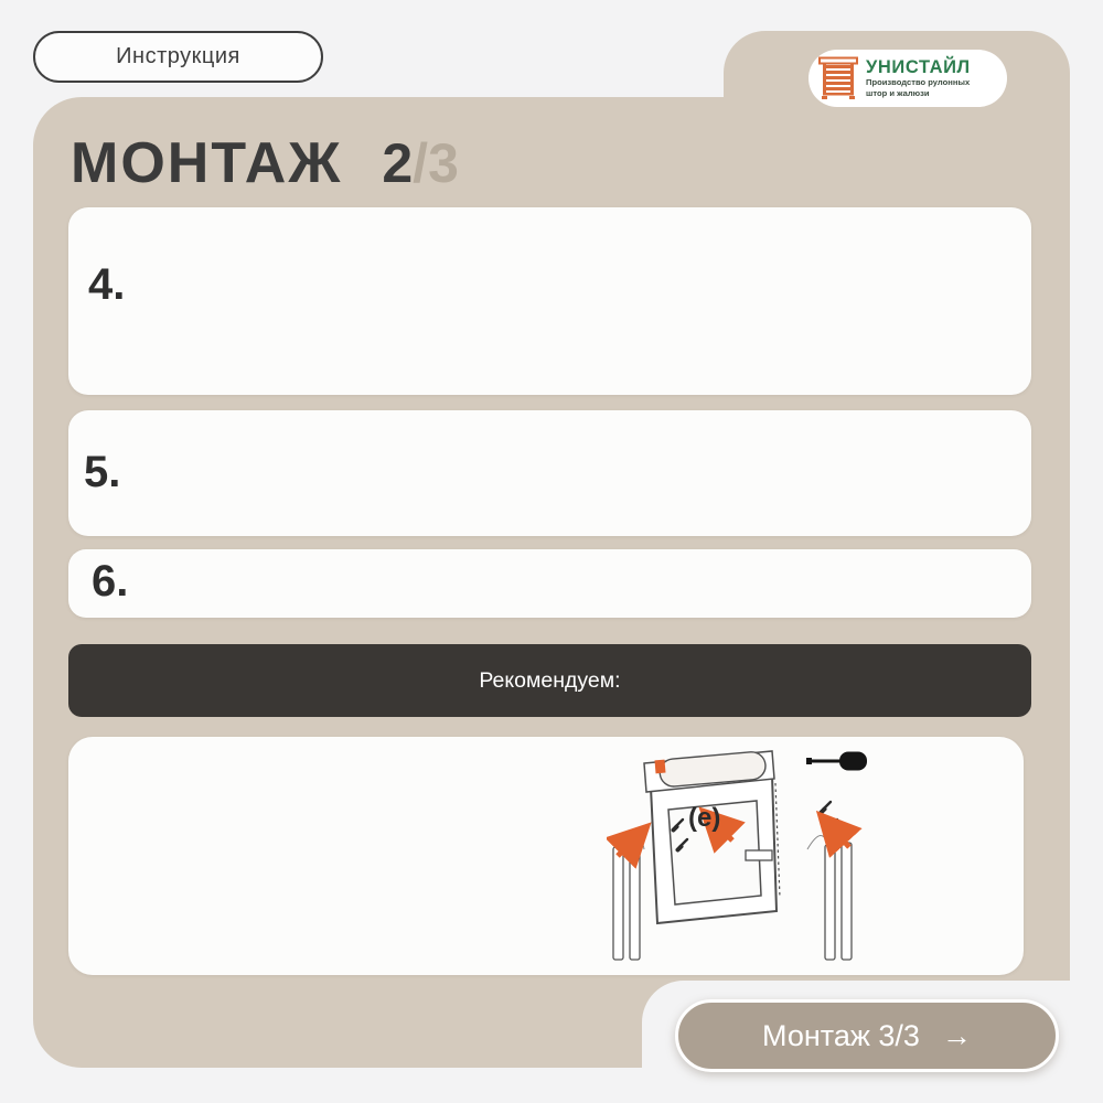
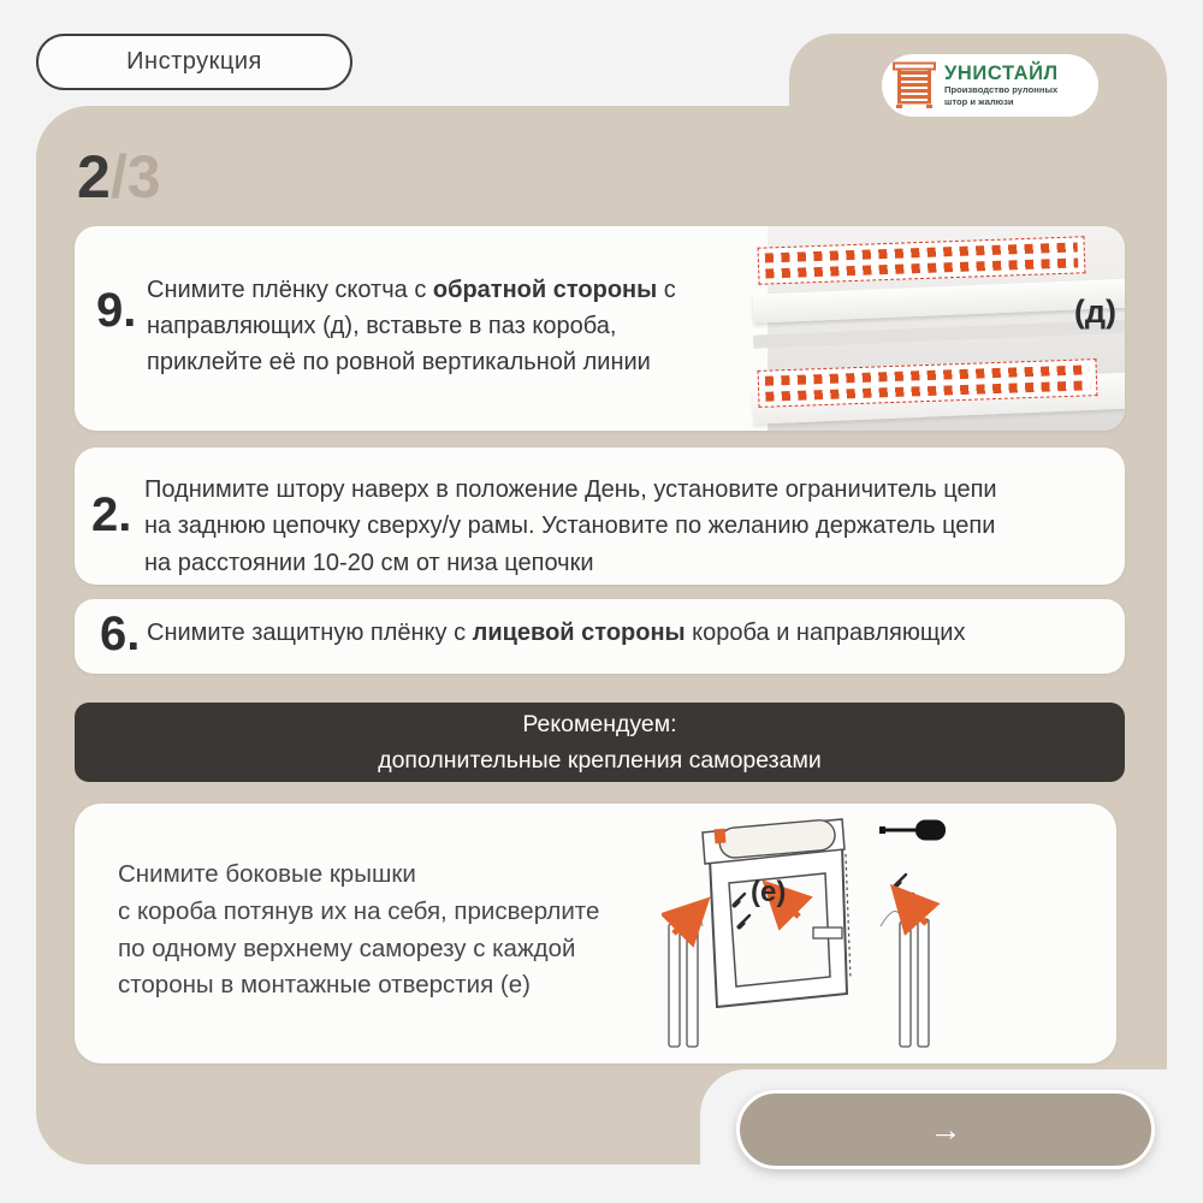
  Инструкция
  УНИСТАЙЛ
  Производство рулонных
  штор и жалюзи
- МОНТАЖ
  2/3
- 4.
+ 9.
+ Снимите плёнку скотча с обратной стороны с
+ направляющих (д), вставьте в паз короба,
+ приклейте её по ровной вертикальной линии
+ (д)
- 5.
+ 2.
+ Поднимите штору наверх в положение День, установите ограничитель цепи
+ на заднюю цепочку сверху/у рамы. Установите по желанию держатель цепи
+ на расстоянии 10-20 см от низа цепочки
  6.
+ Снимите защитную плёнку с лицевой стороны короба и направляющих
  Рекомендуем:
+ дополнительные крепления саморезами
+ Снимите боковые крышки
+ с короба потянув их на себя, присверлите
+ по одному верхнему саморезу с каждой
+ стороны в монтажные отверстия (е)
  (e)
- Монтаж 3/3
  →
